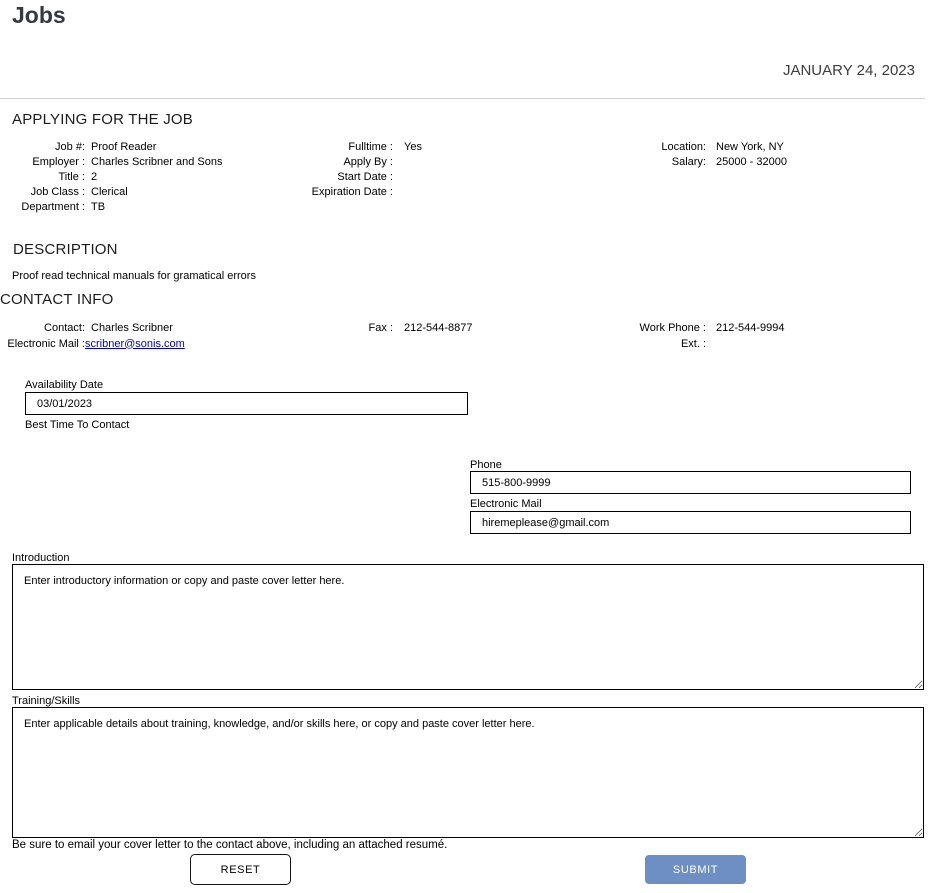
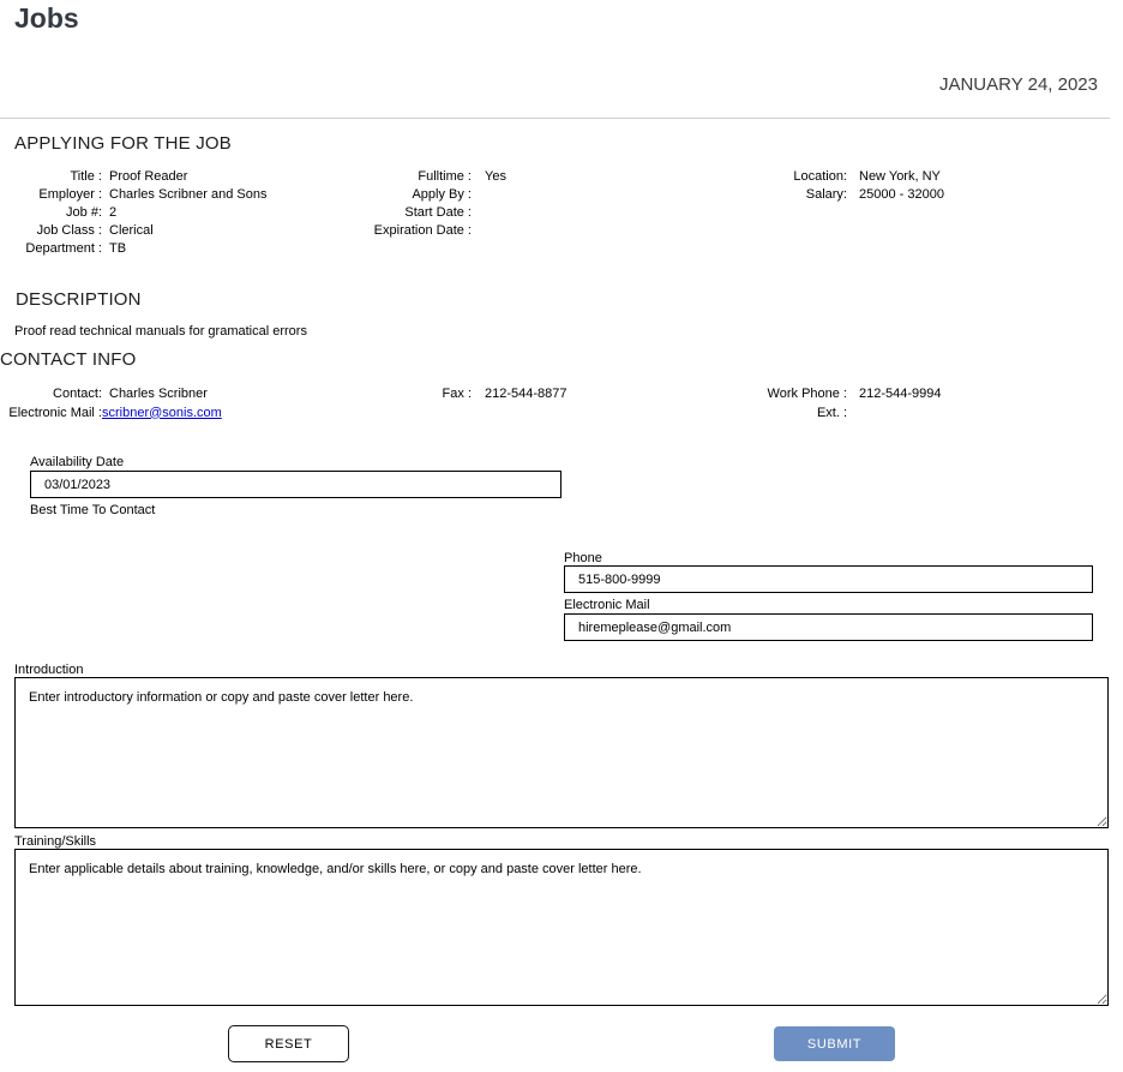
  Jobs
  JANUARY 24, 2023
  APPLYING FOR THE JOB
- Job #:
+ Title :
  Proof Reader
  Employer :
  Charles Scribner and Sons
- Title :
+ Job #:
  2
  Job Class :
  Clerical
  Department :
  TB
  Fulltime :
  Yes
  Apply By :
  Start Date :
  Expiration Date :
  Location:
  New York, NY
  Salary:
  25000 - 32000
  DESCRIPTION
  Proof read technical manuals for gramatical errors
  CONTACT INFO
  Contact:
  Charles Scribner
  Electronic Mail :
  scribner@sonis.com
  Fax :
  212-544-8877
  Work Phone :
  212-544-9994
  Ext. :
  Availability Date
  03/01/2023
  Best Time To Contact
  Phone
  515-800-9999
  Electronic Mail
  hiremeplease@gmail.com
  Introduction
  Enter introductory information or copy and paste cover letter here.
  Training/Skills
  Enter applicable details about training, knowledge, and/or skills here, or copy and paste cover letter here.
- Be sure to email your cover letter to the contact above, including an attached resumé.
  RESET
  SUBMIT
